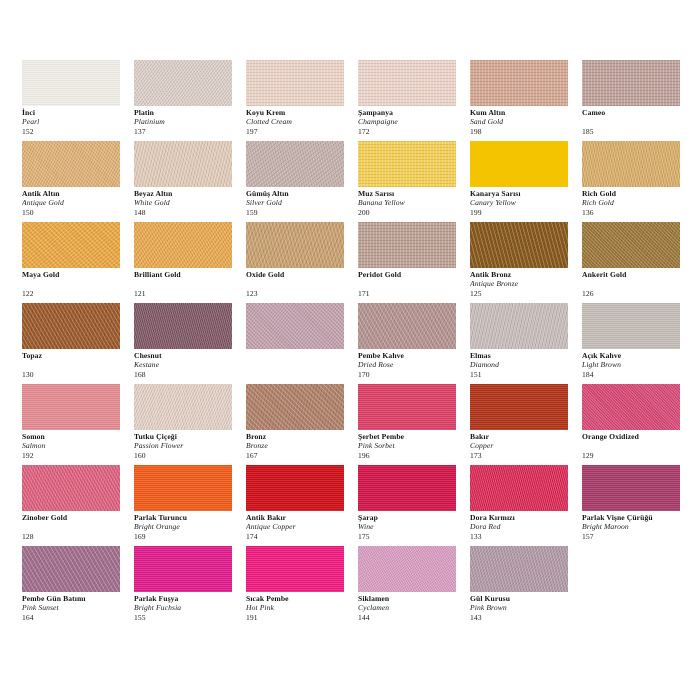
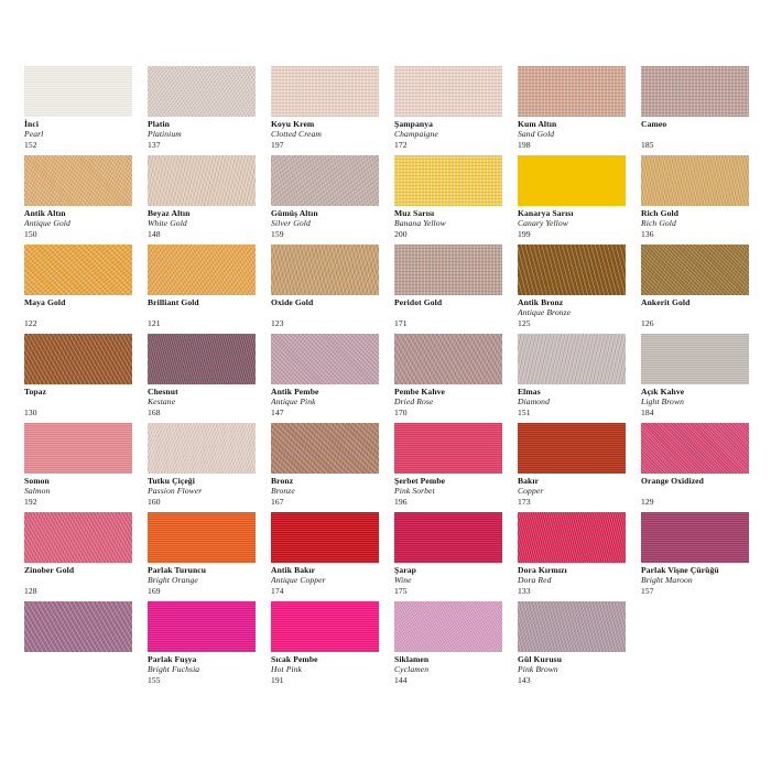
  İnci
  Pearl
  152
  Platin
  Platinium
  137
  Koyu Krem
  Clotted Cream
  197
  Şampanya
  Champaigne
  172
  Kum Altın
  Sand Gold
  198
  Cameo
  185
  Antik Altın
  Antique Gold
  150
  Beyaz Altın
  White Gold
  148
  Gümüş Altın
  Silver Gold
  159
  Muz Sarısı
  Banana Yellow
  200
  Kanarya Sarısı
  Canary Yellow
  199
  Rich Gold
  Rich Gold
  136
  Maya Gold
  122
  Brilliant Gold
  121
  Oxide Gold
  123
  Peridot Gold
  171
  Antik Bronz
  Antique Bronze
  125
  Ankerit Gold
  126
  Topaz
  130
  Chesnut
  Kestane
  168
+ Antik Pembe
+ Antique Pink
+ 147
  Pembe Kahve
  Dried Rose
  170
  Elmas
  Diamond
  151
  Açık Kahve
  Light Brown
  184
  Somon
  Salmon
  192
  Tutku Çiçeği
  Passion Flower
  160
  Bronz
  Bronze
  167
  Şerbet Pembe
  Pink Sorbet
  196
  Bakır
  Copper
  173
  Orange Oxidized
  129
  Zinober Gold
  128
  Parlak Turuncu
  Bright Orange
  169
  Antik Bakır
  Antique Copper
  174
  Şarap
  Wine
  175
  Dora Kırmızı
  Dora Red
  133
  Parlak Vişne Çürüğü
  Bright Maroon
  157
- Pembe Gün Batımı
- Pink Sunset
- 164
  Parlak Fuşya
  Bright Fuchsia
  155
  Sıcak Pembe
  Hot Pink
  191
  Siklamen
  Cyclamen
  144
  Gül Kurusu
  Pink Brown
  143
